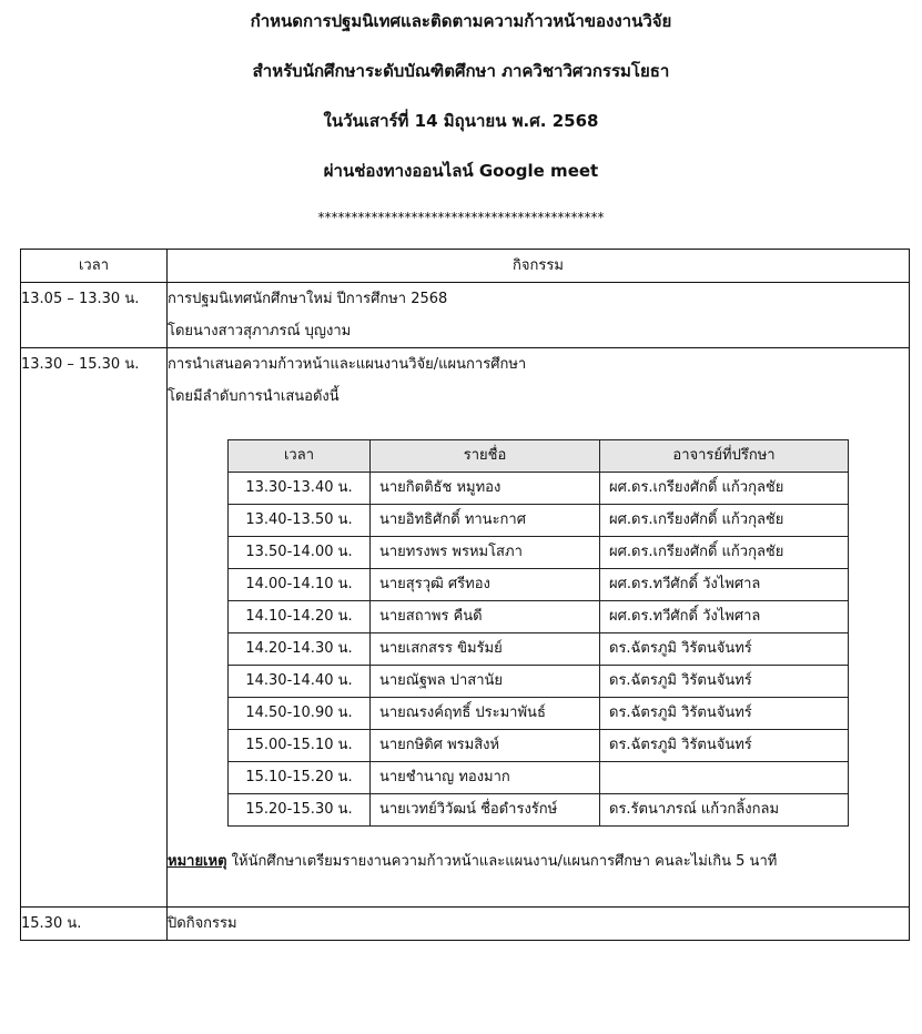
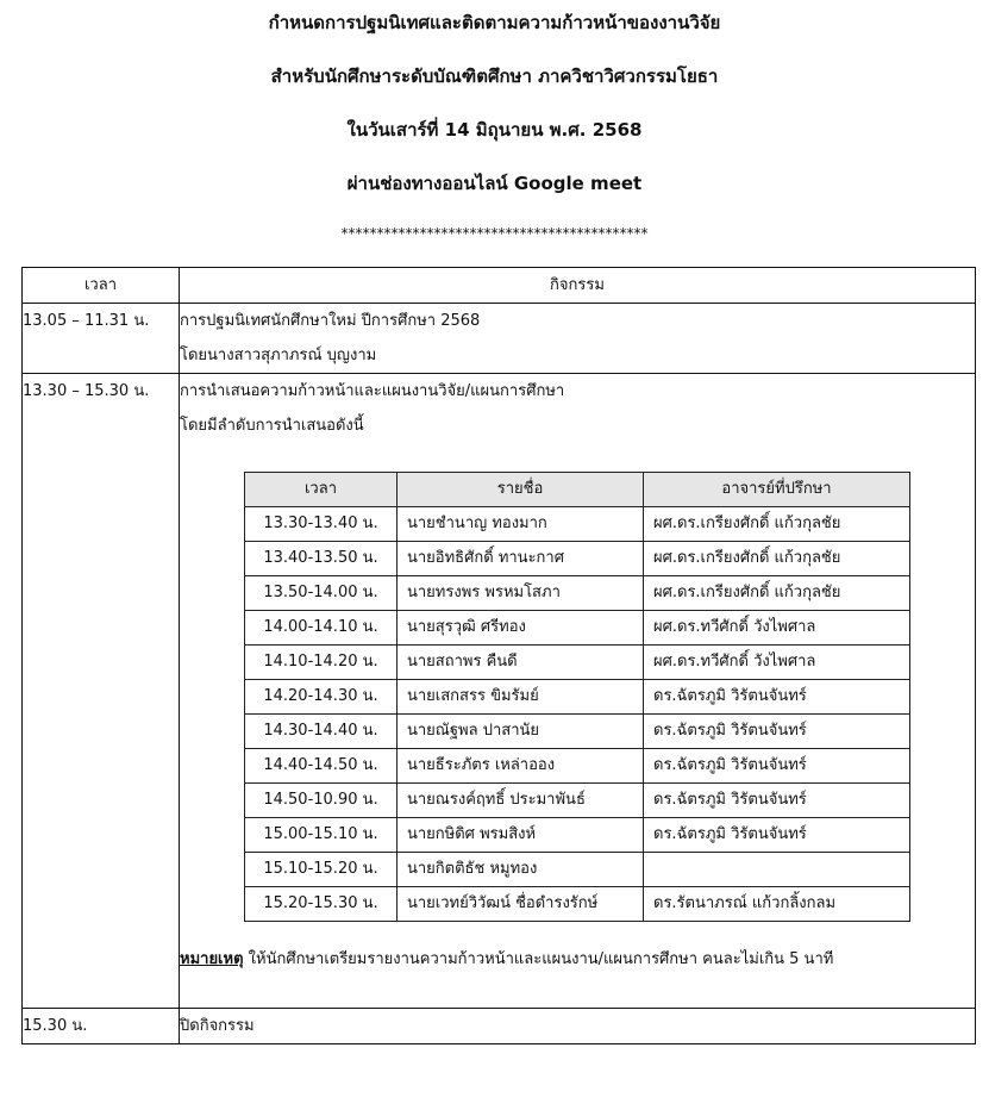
  กำหนดการปฐมนิเทศและติดตามความก้าวหน้าของงานวิจัย
  สำหรับนักศึกษาระดับบัณฑิตศึกษา ภาควิชาวิศวกรรมโยธา
  ในวันเสาร์ที่ 14 มิถุนายน พ.ศ. 2568
  ผ่านช่องทางออนไลน์ Google meet
  *******************************************
  เวลา	กิจกรรม
- 13.05 – 13.30 น.	การปฐมนิเทศนักศึกษาใหม่ ปีการศึกษา 2568 โดยนางสาวสุภาภรณ์ บุญงาม
+ 13.05 – 11.31 น.	การปฐมนิเทศนักศึกษาใหม่ ปีการศึกษา 2568 โดยนางสาวสุภาภรณ์ บุญงาม
  13.30 – 15.30 น.	การนำเสนอความก้าวหน้าและแผนงานวิจัย/แผนการศึกษา โดยมีลำดับการนำเสนอดังนี้
  เวลา	รายชื่อ	อาจารย์ที่ปรึกษา
- 13.30-13.40 น.	นายกิตติธัช หมูทอง	ผศ.ดร.เกรียงศักดิ์ แก้วกุลชัย
+ 13.30-13.40 น.	นายชำนาญ ทองมาก	ผศ.ดร.เกรียงศักดิ์ แก้วกุลชัย
  13.40-13.50 น.	นายอิทธิศักดิ์ ทานะกาศ	ผศ.ดร.เกรียงศักดิ์ แก้วกุลชัย
  13.50-14.00 น.	นายทรงพร พรหมโสภา	ผศ.ดร.เกรียงศักดิ์ แก้วกุลชัย
  14.00-14.10 น.	นายสุรวุฒิ ศรีทอง	ผศ.ดร.ทวีศักดิ์ วังไพศาล
  14.10-14.20 น.	นายสถาพร คืนดี	ผศ.ดร.ทวีศักดิ์ วังไพศาล
  14.20-14.30 น.	นายเสกสรร ขิมรัมย์	ดร.ฉัตรภูมิ วิรัตนจันทร์
  14.30-14.40 น.	นายณัฐพล ปาสานัย	ดร.ฉัตรภูมิ วิรัตนจันทร์
+ 14.40-14.50 น.	นายธีระภัตร เหล่าออง	ดร.ฉัตรภูมิ วิรัตนจันทร์
  14.50-10.90 น.	นายณรงค์ฤทธิ์ ประมาพันธ์	ดร.ฉัตรภูมิ วิรัตนจันทร์
  15.00-15.10 น.	นายกษิดิศ พรมสิงห์	ดร.ฉัตรภูมิ วิรัตนจันทร์
- 15.10-15.20 น.	นายชำนาญ ทองมาก
+ 15.10-15.20 น.	นายกิตติธัช หมูทอง
  15.20-15.30 น.	นายเวทย์วิวัฒน์ ชื่อดำรงรักษ์	ดร.รัตนาภรณ์ แก้วกลิ้งกลม
  	หมายเหตุ ให้นักศึกษาเตรียมรายงานความก้าวหน้าและแผนงาน/แผนการศึกษา คนละไม่เกิน 5 นาที
  15.30 น.	ปิดกิจกรรม
